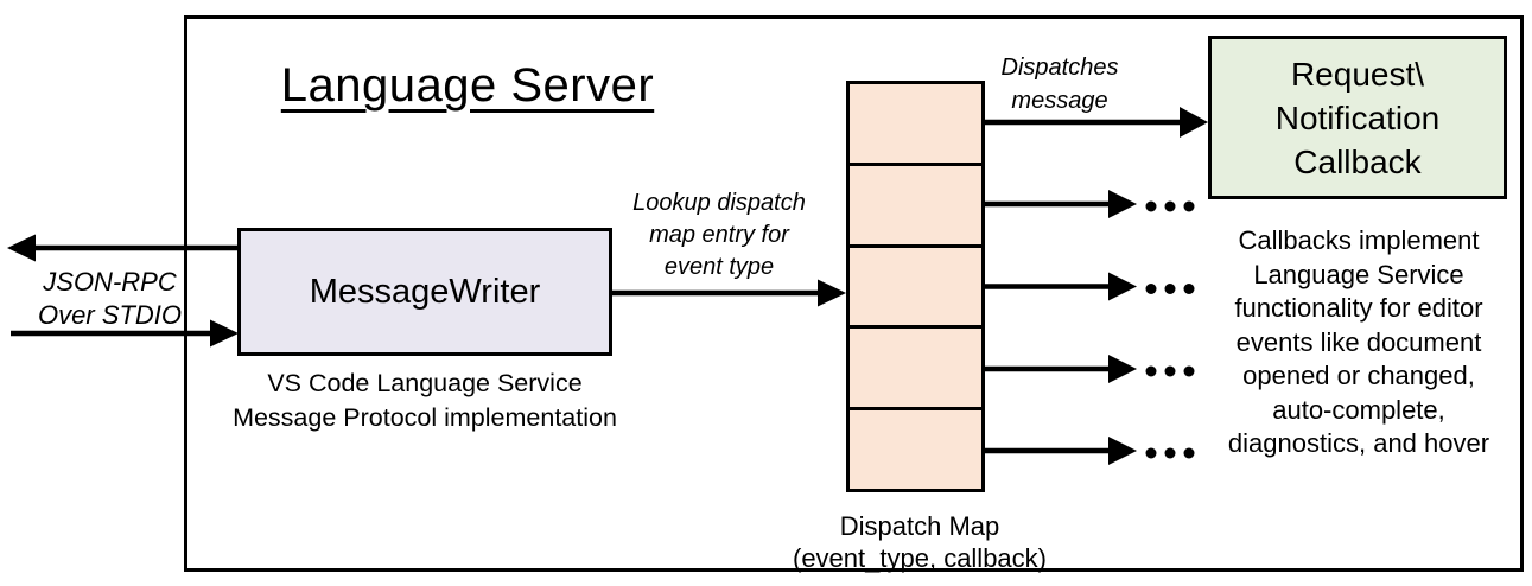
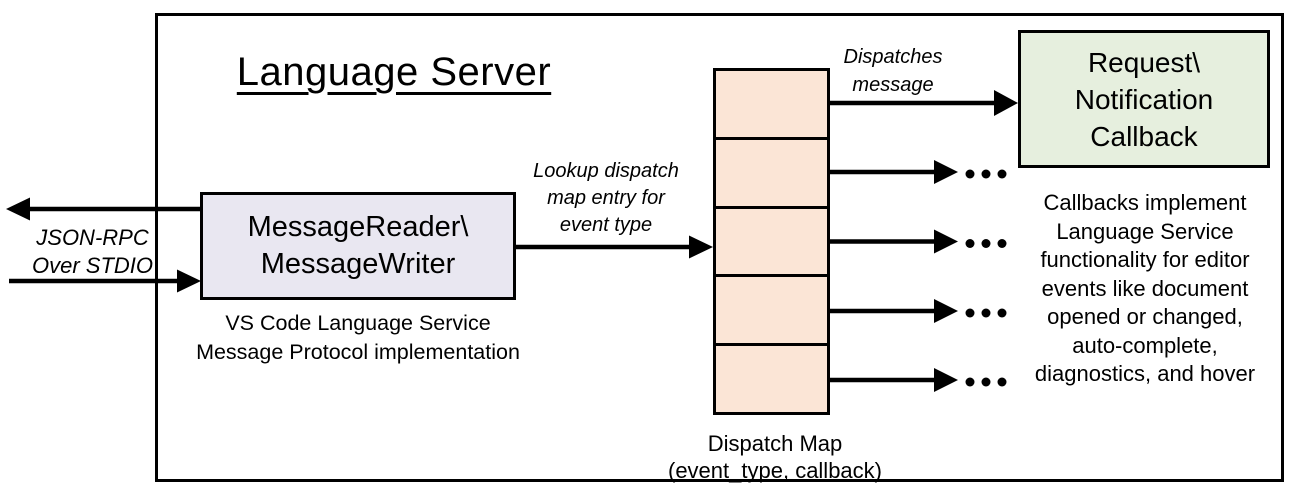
  Language Server
  JSON-RPC
  Over STDIO
+ MessageReader\
  MessageWriter
  VS Code Language Service
  Message Protocol implementation
  Lookup dispatch
  map entry for
  event type
  Dispatches
  message
  Dispatch Map
  (event_type, callback)
  Request\
  Notification
  Callback
  Callbacks implement
  Language Service
  functionality for editor
  events like document
  opened or changed,
  auto-complete,
  diagnostics, and hover
